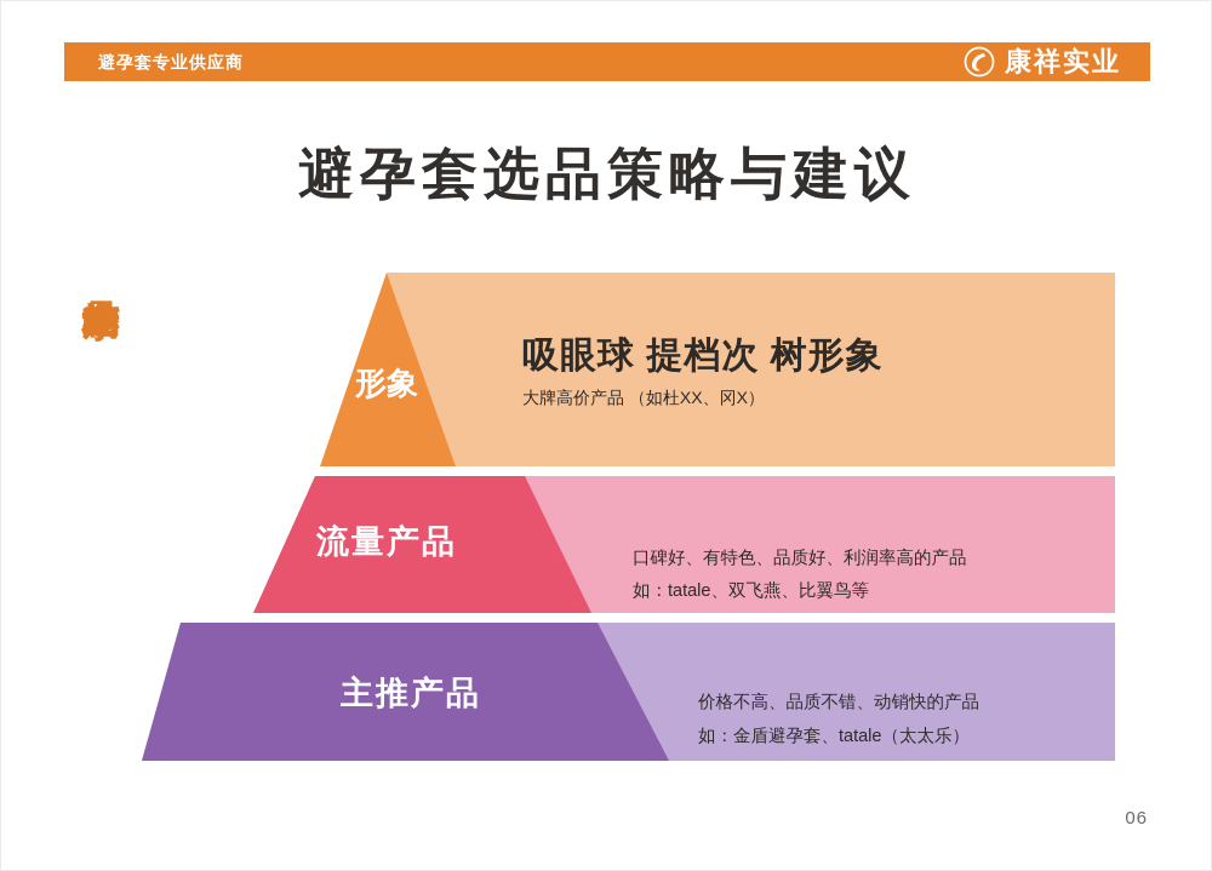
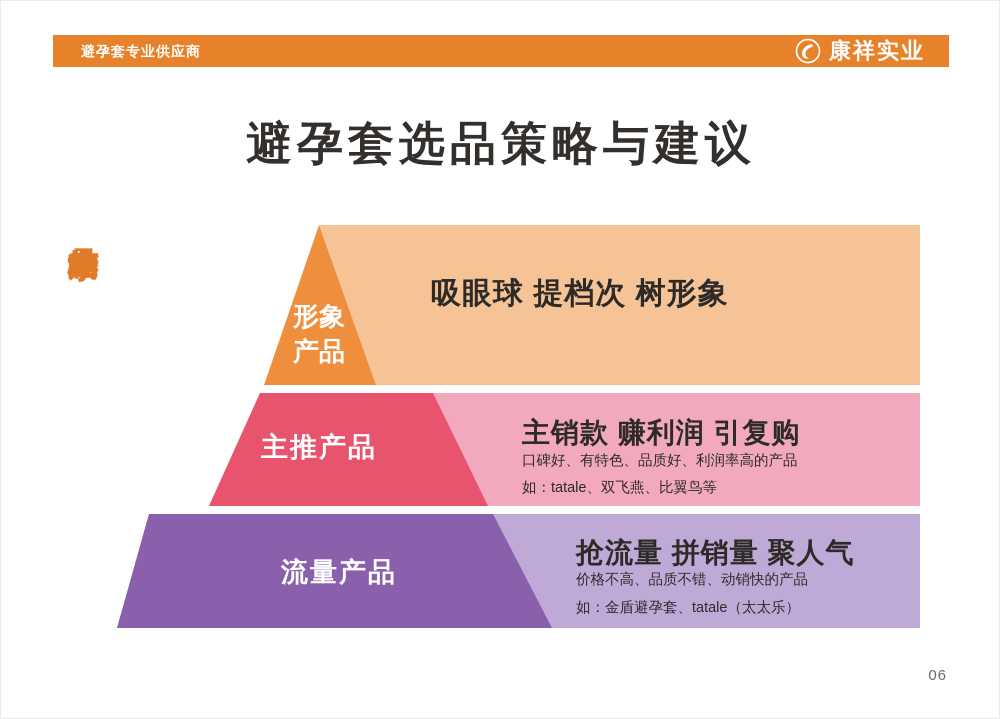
  避孕套专业供应商
  康祥实业
  避孕套选品策略与建议
  形象
+ 产品
  吸眼球 提档次 树形象
- 大牌高价产品 （如杜XX、冈X）
- 流量产品
+ 主推产品
+ 主销款 赚利润 引复购
  口碑好、有特色、品质好、利润率高的产品
  如：tatale、双飞燕、比翼鸟等
- 主推产品
+ 流量产品
+ 抢流量 拼销量 聚人气
  价格不高、品质不错、动销快的产品
  如：金盾避孕套、tatale（太太乐）
  06
